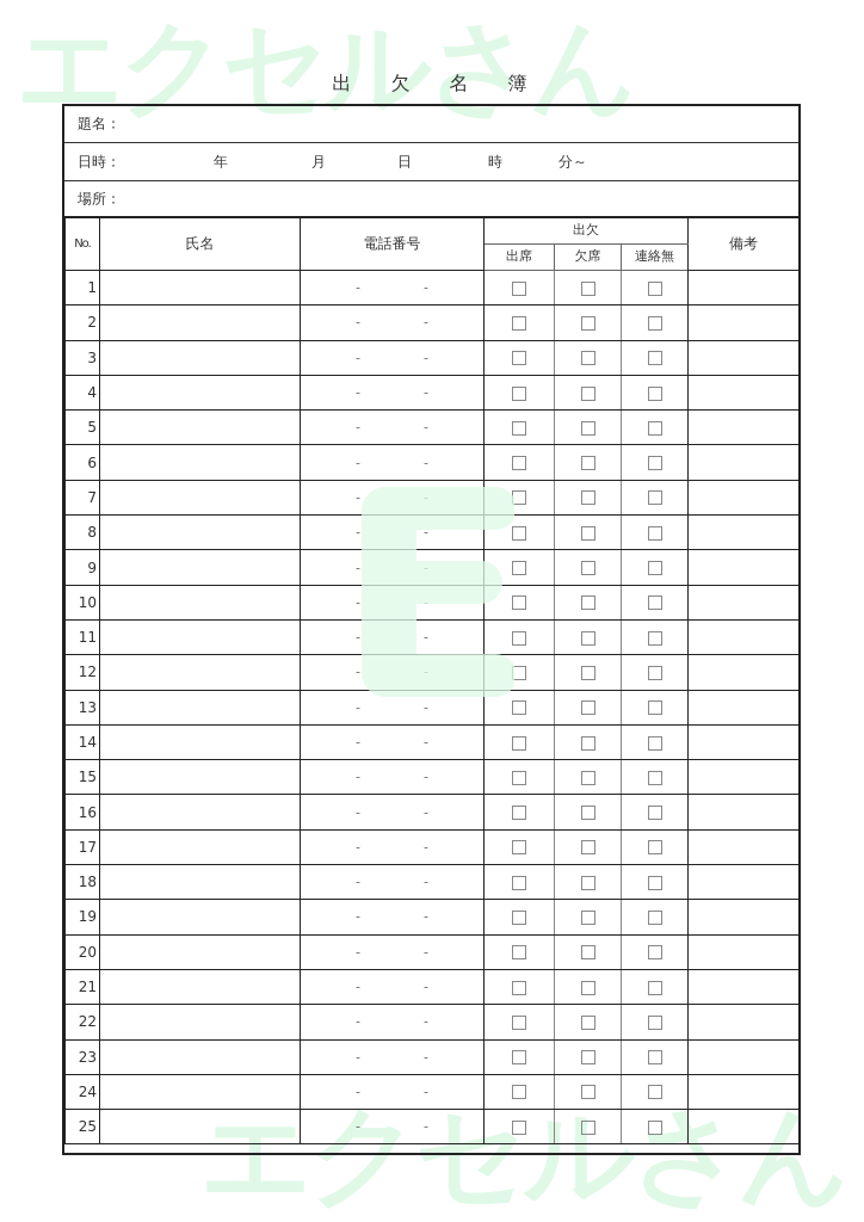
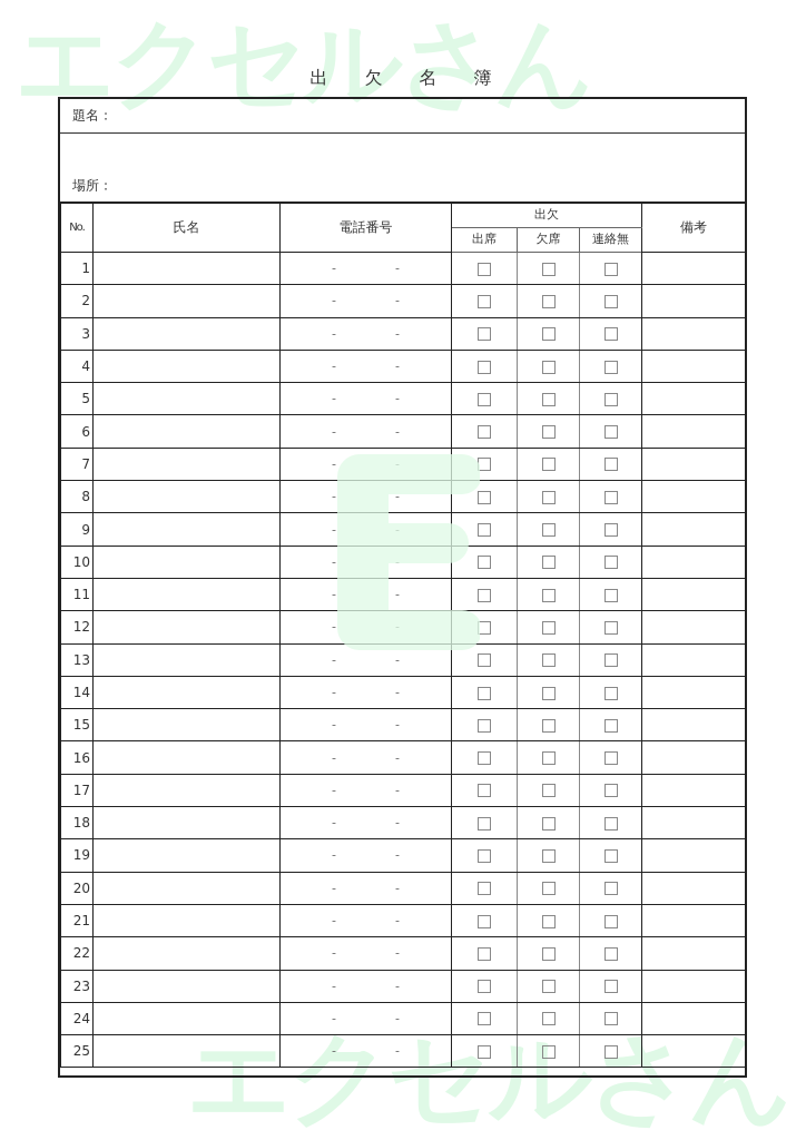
  エクセルさん
  エクセルさん
  出 欠 名 簿
  題名：
- 日時：
- 年
- 月
- 日
- 時
- 分～
  場所：
  No.	氏名	電話番号	出欠	備考
  出席	欠席	連絡無
  1		- -
  2		- -
  3		- -
  4		- -
  5		- -
  6		- -
  7		- -
  8		- -
  9		- -
  10		- -
  11		- -
  12		- -
  13		- -
  14		- -
  15		- -
  16		- -
  17		- -
  18		- -
  19		- -
  20		- -
  21		- -
  22		- -
  23		- -
  24		- -
  25		- -
